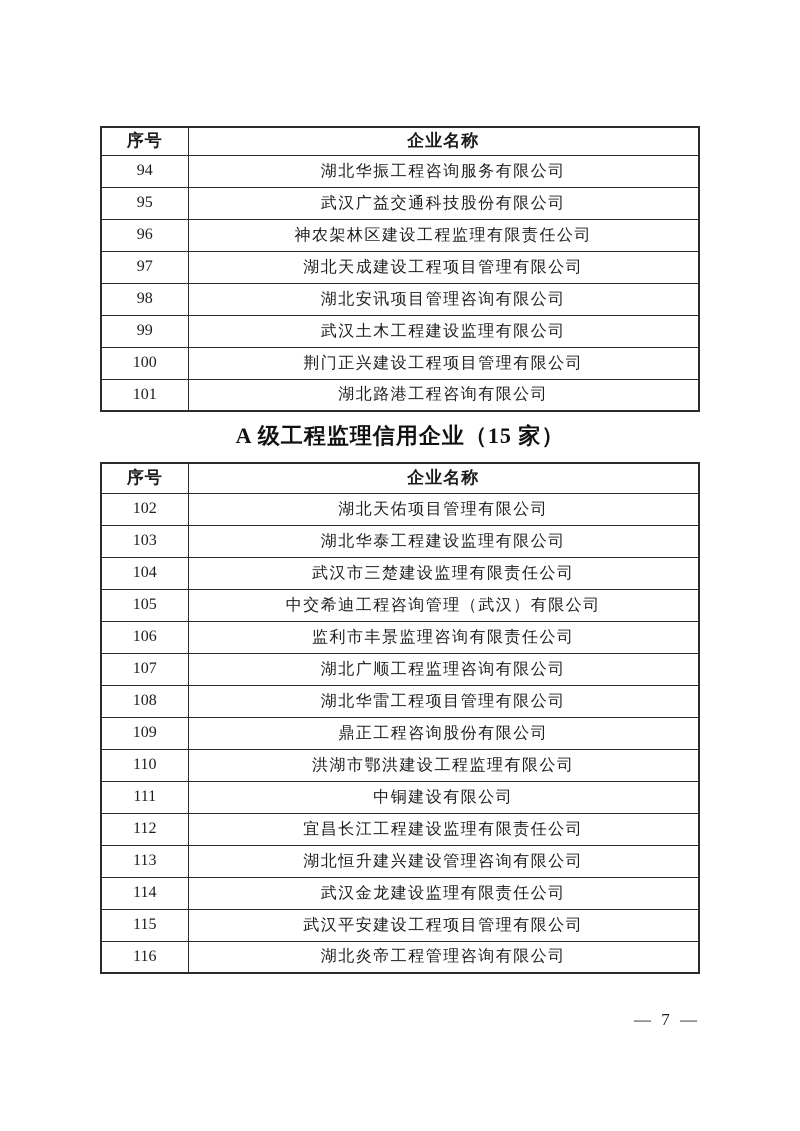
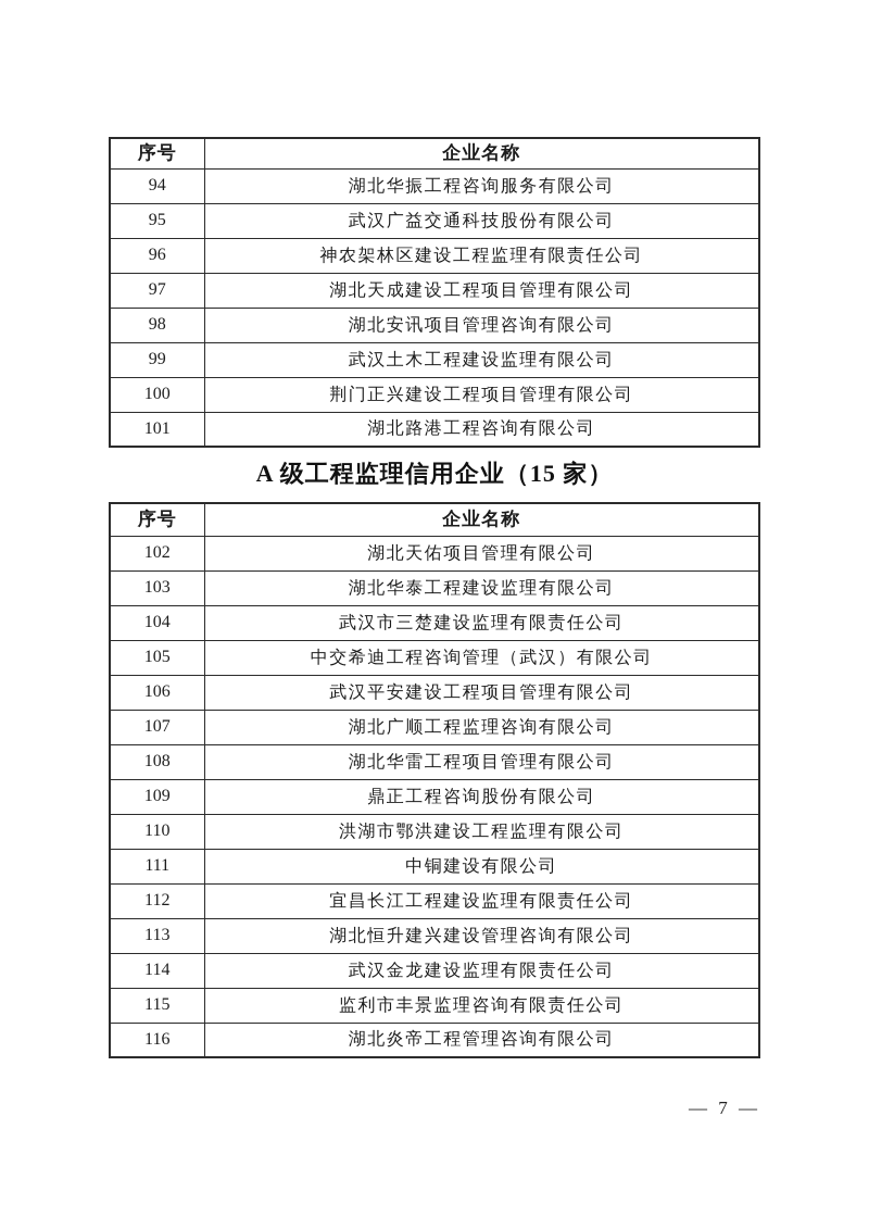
  序号	企业名称
  94	湖北华振工程咨询服务有限公司
  95	武汉广益交通科技股份有限公司
  96	神农架林区建设工程监理有限责任公司
  97	湖北天成建设工程项目管理有限公司
  98	湖北安讯项目管理咨询有限公司
  99	武汉土木工程建设监理有限公司
  100	荆门正兴建设工程项目管理有限公司
  101	湖北路港工程咨询有限公司
  A 级工程监理信用企业（15 家）
  序号	企业名称
  102	湖北天佑项目管理有限公司
  103	湖北华泰工程建设监理有限公司
  104	武汉市三楚建设监理有限责任公司
  105	中交希迪工程咨询管理（武汉）有限公司
- 106	监利市丰景监理咨询有限责任公司
+ 106	武汉平安建设工程项目管理有限公司
  107	湖北广顺工程监理咨询有限公司
  108	湖北华雷工程项目管理有限公司
  109	鼎正工程咨询股份有限公司
  110	洪湖市鄂洪建设工程监理有限公司
  111	中铜建设有限公司
  112	宜昌长江工程建设监理有限责任公司
  113	湖北恒升建兴建设管理咨询有限公司
  114	武汉金龙建设监理有限责任公司
- 115	武汉平安建设工程项目管理有限公司
+ 115	监利市丰景监理咨询有限责任公司
  116	湖北炎帝工程管理咨询有限公司
  — 7 —
